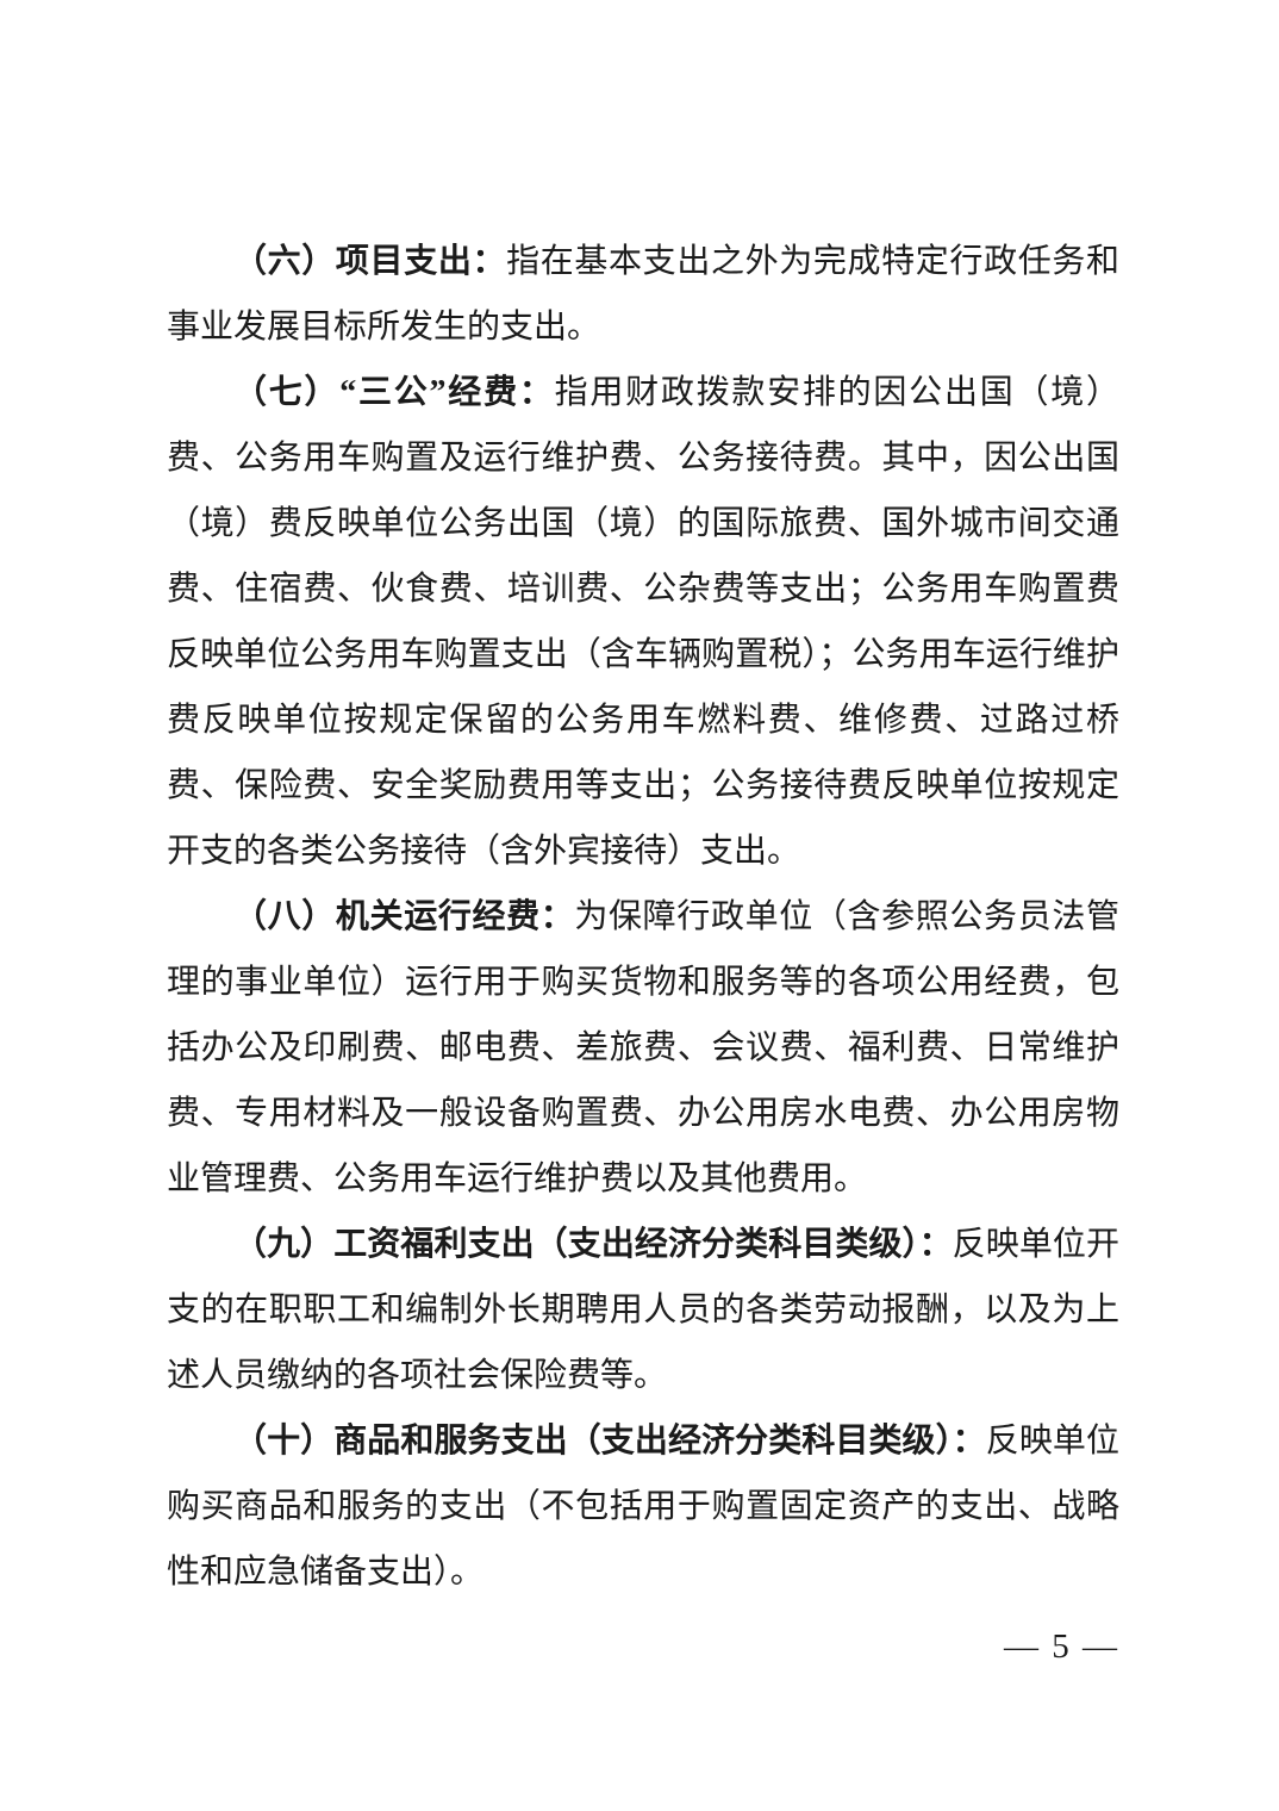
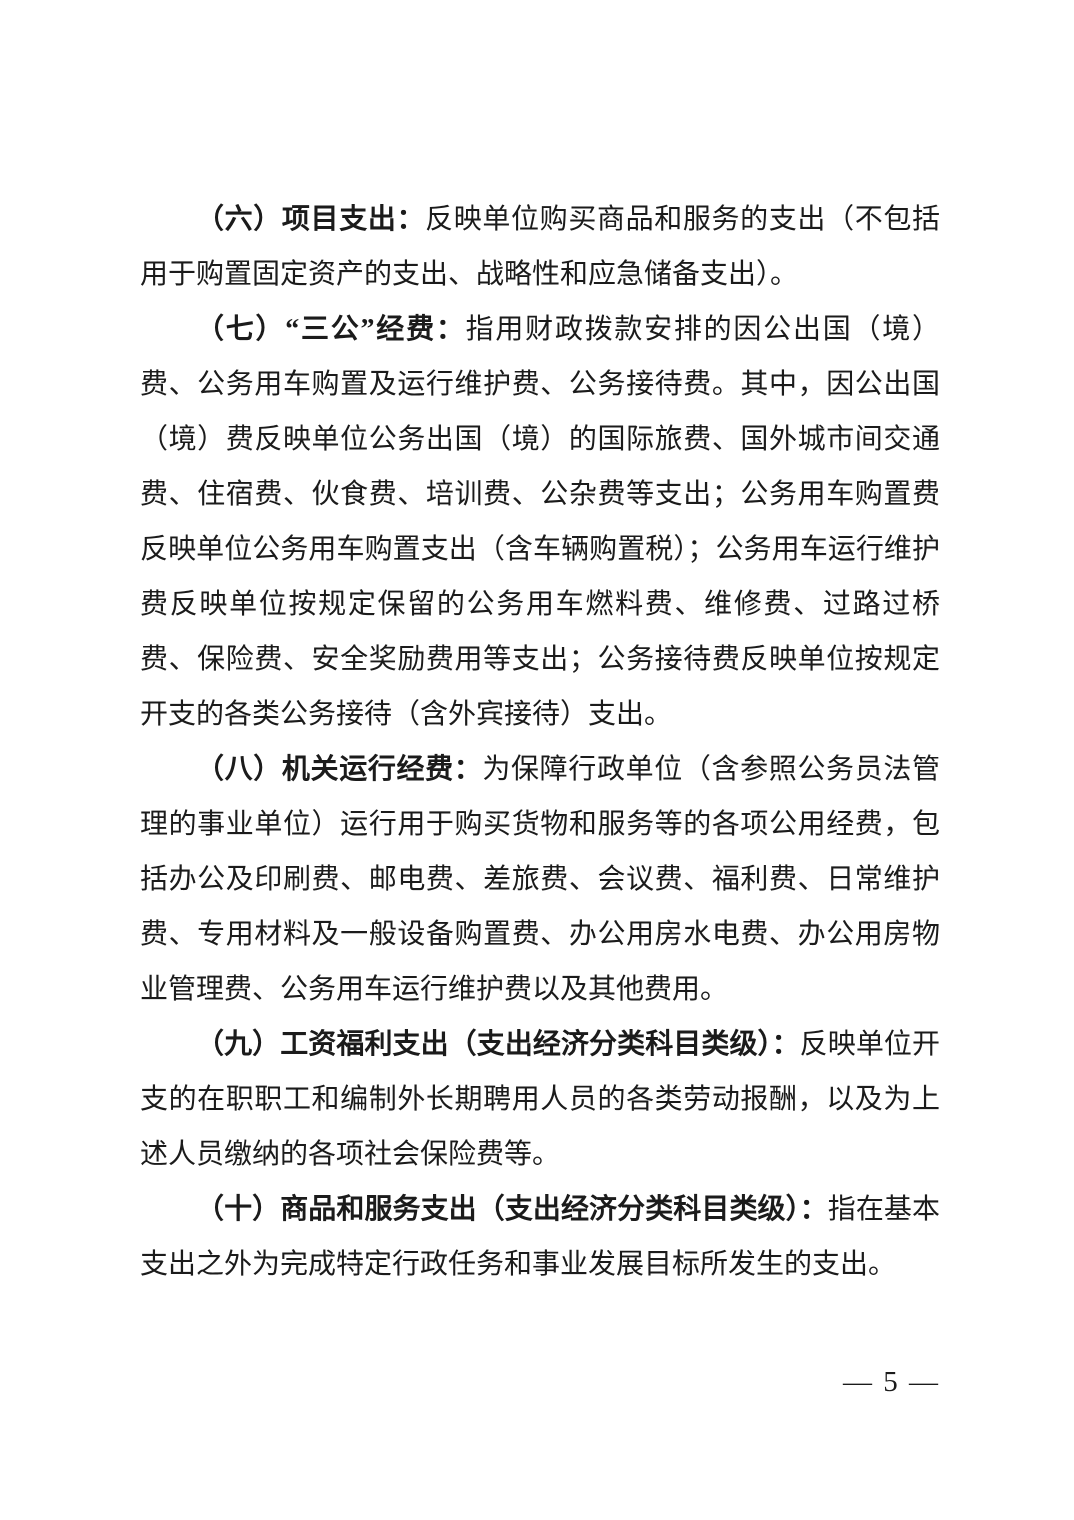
- （六）项目支出：指在基本支出之外为完成特定行政任务和事业发展目标所发生的支出。
+ （六）项目支出：反映单位购买商品和服务的支出（不包括用于购置固定资产的支出、战略性和应急储备支出）。
  （七）“三公”经费：指用财政拨款安排的因公出国（境）费、公务用车购置及运行维护费、公务接待费。其中，因公出国（境）费反映单位公务出国（境）的国际旅费、国外城市间交通费、住宿费、伙食费、培训费、公杂费等支出；公务用车购置费反映单位公务用车购置支出（含车辆购置税）；公务用车运行维护费反映单位按规定保留的公务用车燃料费、维修费、过路过桥费、保险费、安全奖励费用等支出；公务接待费反映单位按规定开支的各类公务接待（含外宾接待）支出。
  （八）机关运行经费：为保障行政单位（含参照公务员法管理的事业单位）运行用于购买货物和服务等的各项公用经费，包括办公及印刷费、邮电费、差旅费、会议费、福利费、日常维护费、专用材料及一般设备购置费、办公用房水电费、办公用房物业管理费、公务用车运行维护费以及其他费用。
  （九）工资福利支出（支出经济分类科目类级）：反映单位开支的在职职工和编制外长期聘用人员的各类劳动报酬，以及为上述人员缴纳的各项社会保险费等。
- （十）商品和服务支出（支出经济分类科目类级）：反映单位购买商品和服务的支出（不包括用于购置固定资产的支出、战略性和应急储备支出）。
+ （十）商品和服务支出（支出经济分类科目类级）：指在基本支出之外为完成特定行政任务和事业发展目标所发生的支出。
  — 5 —
